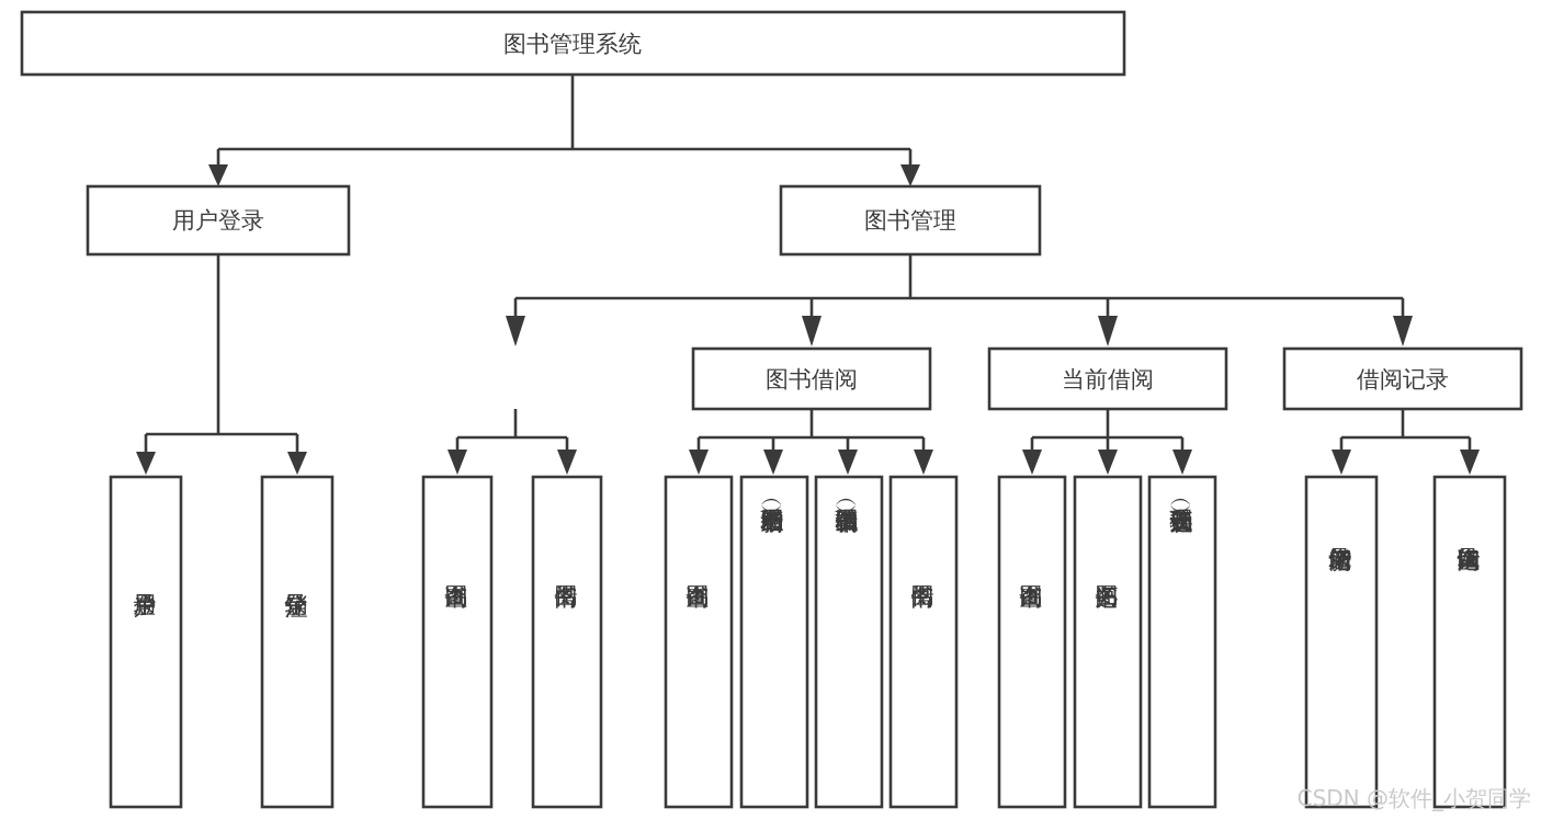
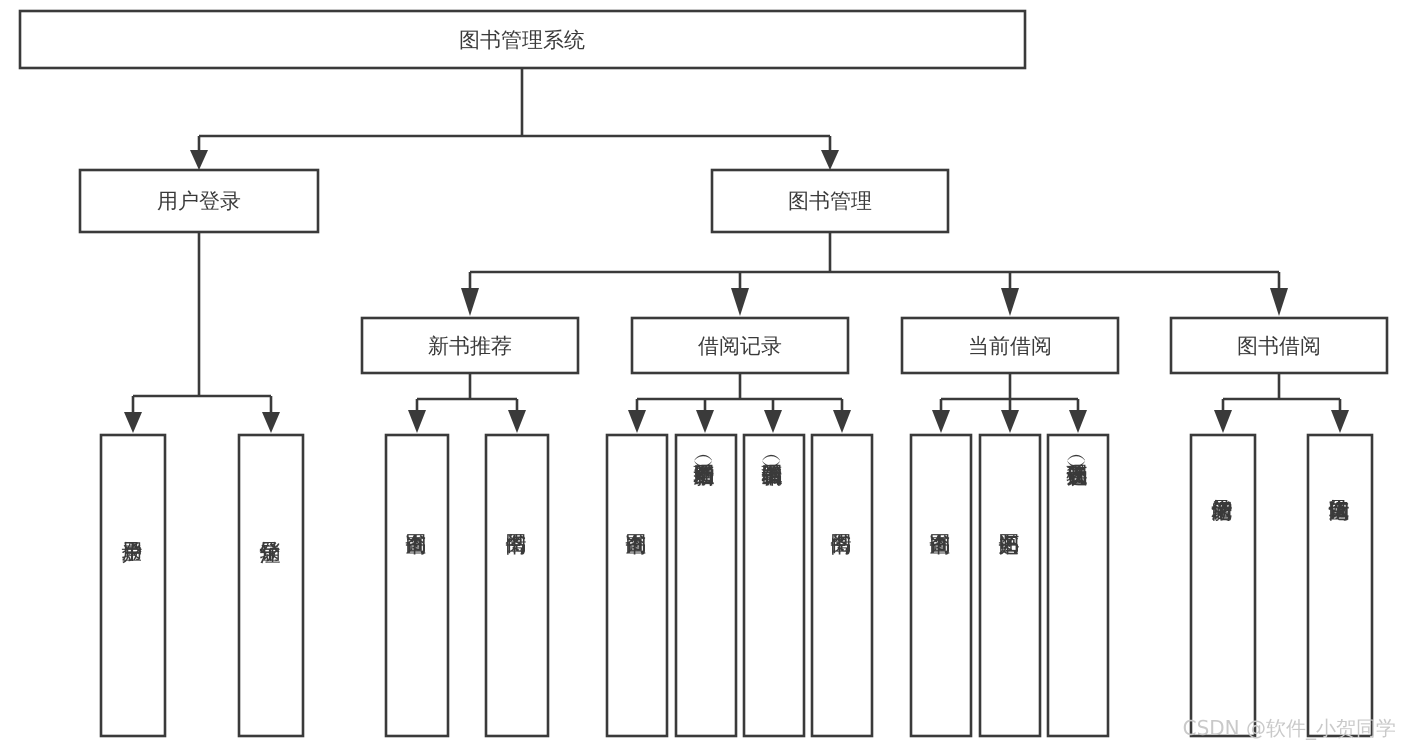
  图书管理系统
  用户登录
  图书管理
+ 新书推荐
- 图书借阅
+ 借阅记录
  当前借阅
- 借阅记录
+ 图书借阅
  CSDN @软件_小贺同学
